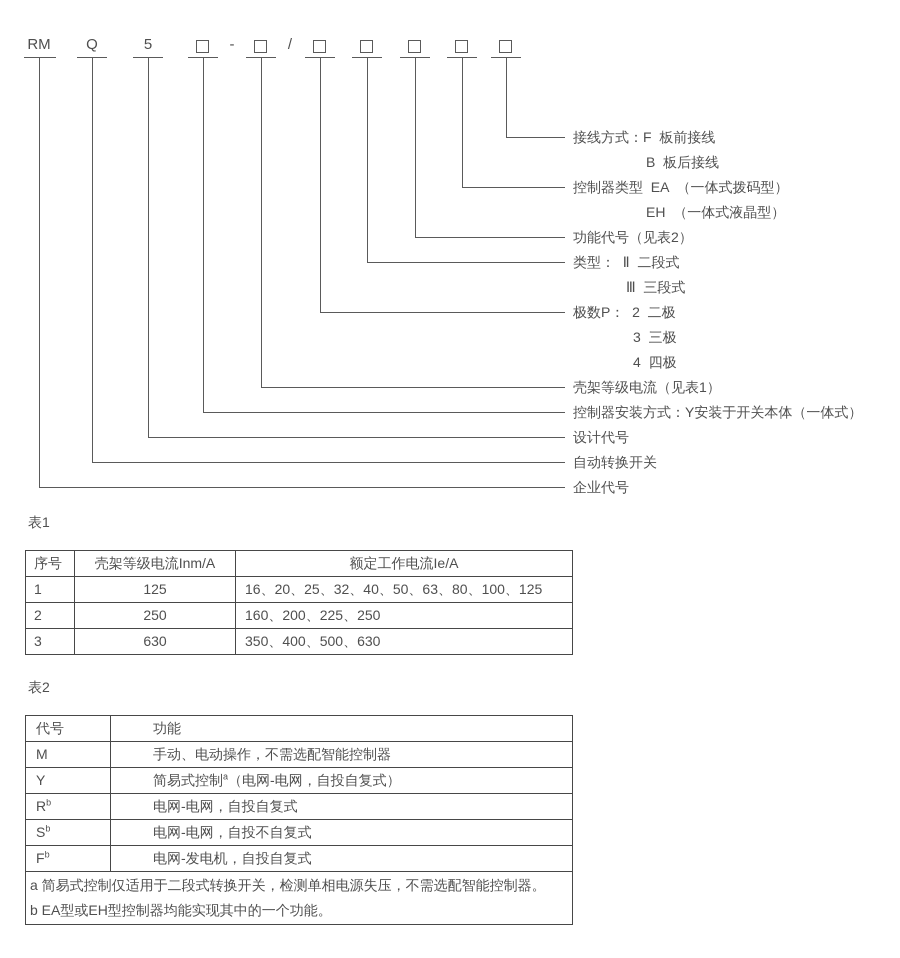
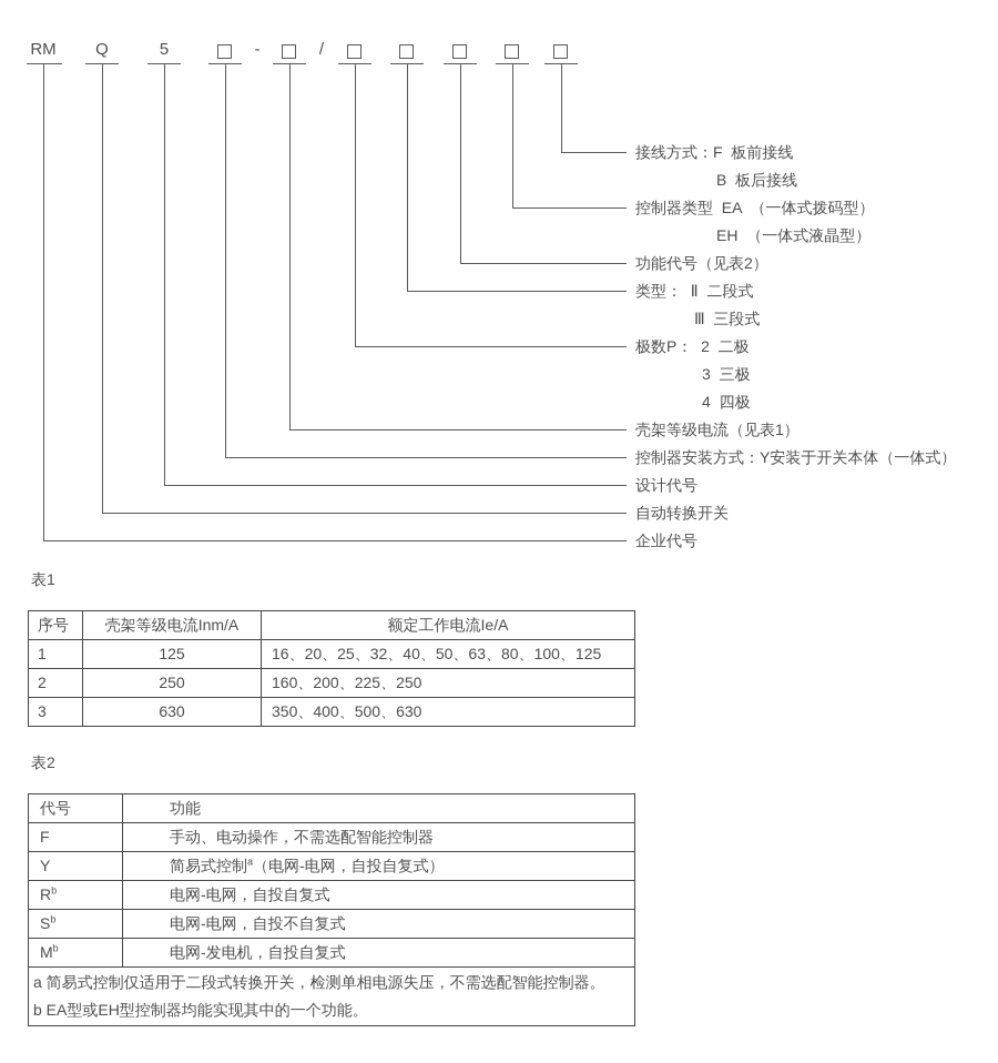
  RM
  Q
  5
  -
  /
  接线方式：F 板前接线
  B 板后接线
  控制器类型 EA （一体式拨码型）
  EH （一体式液晶型）
  功能代号（见表2）
  类型： Ⅱ 二段式
  Ⅲ 三段式
  极数P： 2 二极
  3 三极
  4 四极
  壳架等级电流（见表1）
  控制器安装方式：Y安装于开关本体（一体式）
  设计代号
  自动转换开关
  企业代号
  表1
  序号	壳架等级电流Inm/A	额定工作电流Ie/A
  1	125	16、20、25、32、40、50、63、80、100、125
  2	250	160、200、225、250
  3	630	350、400、500、630
  表2
  代号	功能
- M	手动、电动操作，不需选配智能控制器
+ F	手动、电动操作，不需选配智能控制器
  Y	简易式控制a（电网-电网，自投自复式）
  Rb	电网-电网，自投自复式
  Sb	电网-电网，自投不自复式
- Fb	电网-发电机，自投自复式
+ Mb	电网-发电机，自投自复式
  a 简易式控制仅适用于二段式转换开关，检测单相电源失压，不需选配智能控制器。 b EA型或EH型控制器均能实现其中的一个功能。
